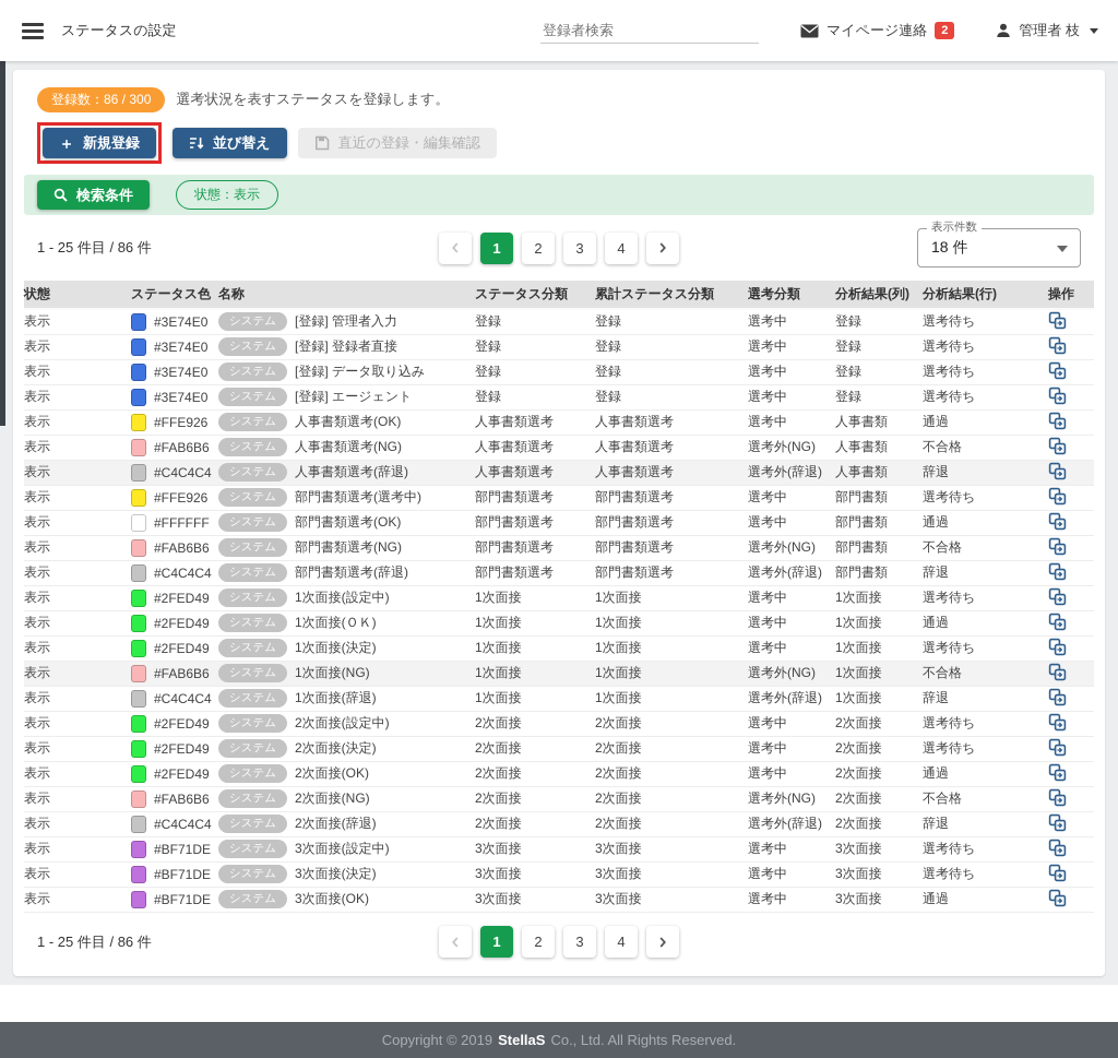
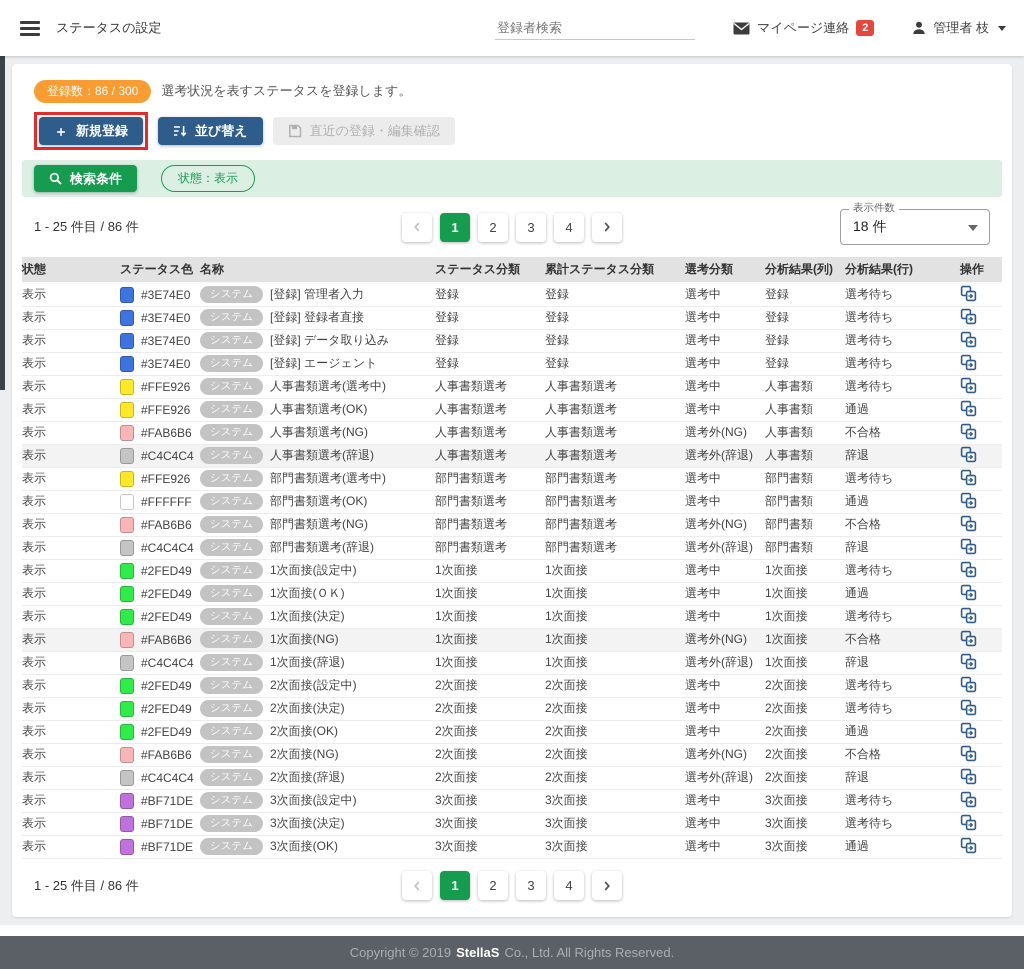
  ステータスの設定
  登録者検索
  マイページ連絡
  2
  管理者 枝
  登録数：86 / 300
  選考状況を表すステータスを登録します。
  ＋
  新規登録
  並び替え
  直近の登録・編集確認
  検索条件
  状態：表示
  1 - 25 件目 / 86 件
  1
  2
  3
  4
  表示件数
  18 件
  状態	ステータス色	名称	ステータス分類	累計ステータス分類	選考分類	分析結果(列)	分析結果(行)	操作
  表示	#3E74E0	システム [登録] 管理者入力	登録	登録	選考中	登録	選考待ち
  表示	#3E74E0	システム [登録] 登録者直接	登録	登録	選考中	登録	選考待ち
  表示	#3E74E0	システム [登録] データ取り込み	登録	登録	選考中	登録	選考待ち
  表示	#3E74E0	システム [登録] エージェント	登録	登録	選考中	登録	選考待ち
+ 表示	#FFE926	システム 人事書類選考(選考中)	人事書類選考	人事書類選考	選考中	人事書類	選考待ち
  表示	#FFE926	システム 人事書類選考(OK)	人事書類選考	人事書類選考	選考中	人事書類	通過
  表示	#FAB6B6	システム 人事書類選考(NG)	人事書類選考	人事書類選考	選考外(NG)	人事書類	不合格
  表示	#C4C4C4	システム 人事書類選考(辞退)	人事書類選考	人事書類選考	選考外(辞退)	人事書類	辞退
  表示	#FFE926	システム 部門書類選考(選考中)	部門書類選考	部門書類選考	選考中	部門書類	選考待ち
  表示	#FFFFFF	システム 部門書類選考(OK)	部門書類選考	部門書類選考	選考中	部門書類	通過
  表示	#FAB6B6	システム 部門書類選考(NG)	部門書類選考	部門書類選考	選考外(NG)	部門書類	不合格
  表示	#C4C4C4	システム 部門書類選考(辞退)	部門書類選考	部門書類選考	選考外(辞退)	部門書類	辞退
  表示	#2FED49	システム 1次面接(設定中)	1次面接	1次面接	選考中	1次面接	選考待ち
  表示	#2FED49	システム 1次面接(ＯＫ)	1次面接	1次面接	選考中	1次面接	通過
  表示	#2FED49	システム 1次面接(決定)	1次面接	1次面接	選考中	1次面接	選考待ち
  表示	#FAB6B6	システム 1次面接(NG)	1次面接	1次面接	選考外(NG)	1次面接	不合格
  表示	#C4C4C4	システム 1次面接(辞退)	1次面接	1次面接	選考外(辞退)	1次面接	辞退
  表示	#2FED49	システム 2次面接(設定中)	2次面接	2次面接	選考中	2次面接	選考待ち
  表示	#2FED49	システム 2次面接(決定)	2次面接	2次面接	選考中	2次面接	選考待ち
  表示	#2FED49	システム 2次面接(OK)	2次面接	2次面接	選考中	2次面接	通過
  表示	#FAB6B6	システム 2次面接(NG)	2次面接	2次面接	選考外(NG)	2次面接	不合格
  表示	#C4C4C4	システム 2次面接(辞退)	2次面接	2次面接	選考外(辞退)	2次面接	辞退
  表示	#BF71DE	システム 3次面接(設定中)	3次面接	3次面接	選考中	3次面接	選考待ち
  表示	#BF71DE	システム 3次面接(決定)	3次面接	3次面接	選考中	3次面接	選考待ち
  表示	#BF71DE	システム 3次面接(OK)	3次面接	3次面接	選考中	3次面接	通過
  1 - 25 件目 / 86 件
  1
  2
  3
  4
  Copyright © 2019
  StellaS
  Co., Ltd. All Rights Reserved.
